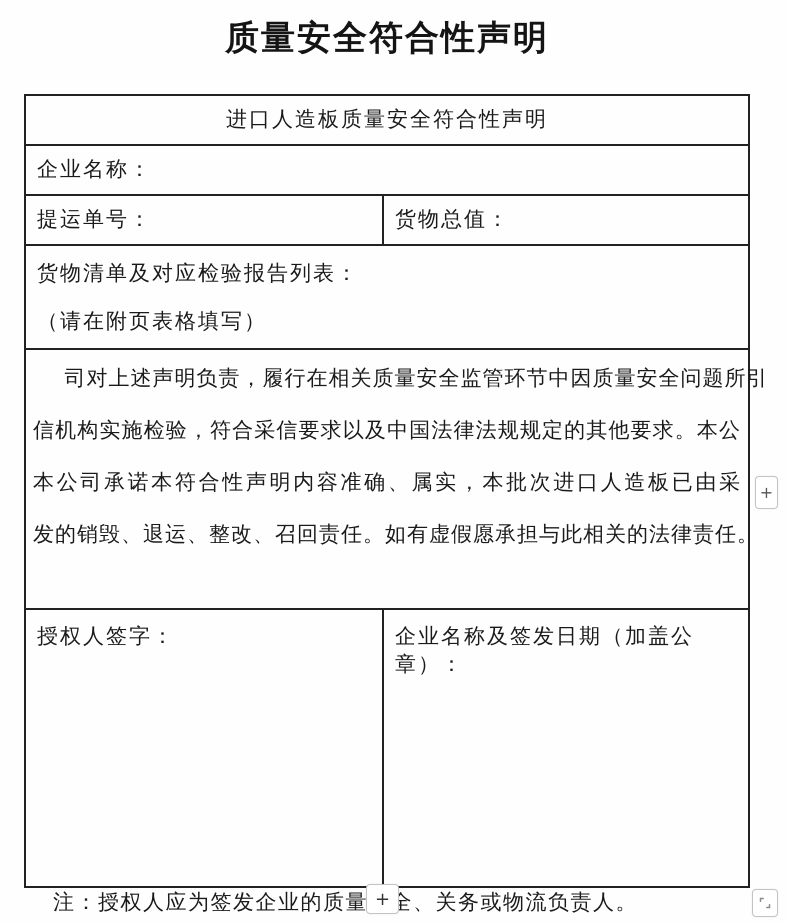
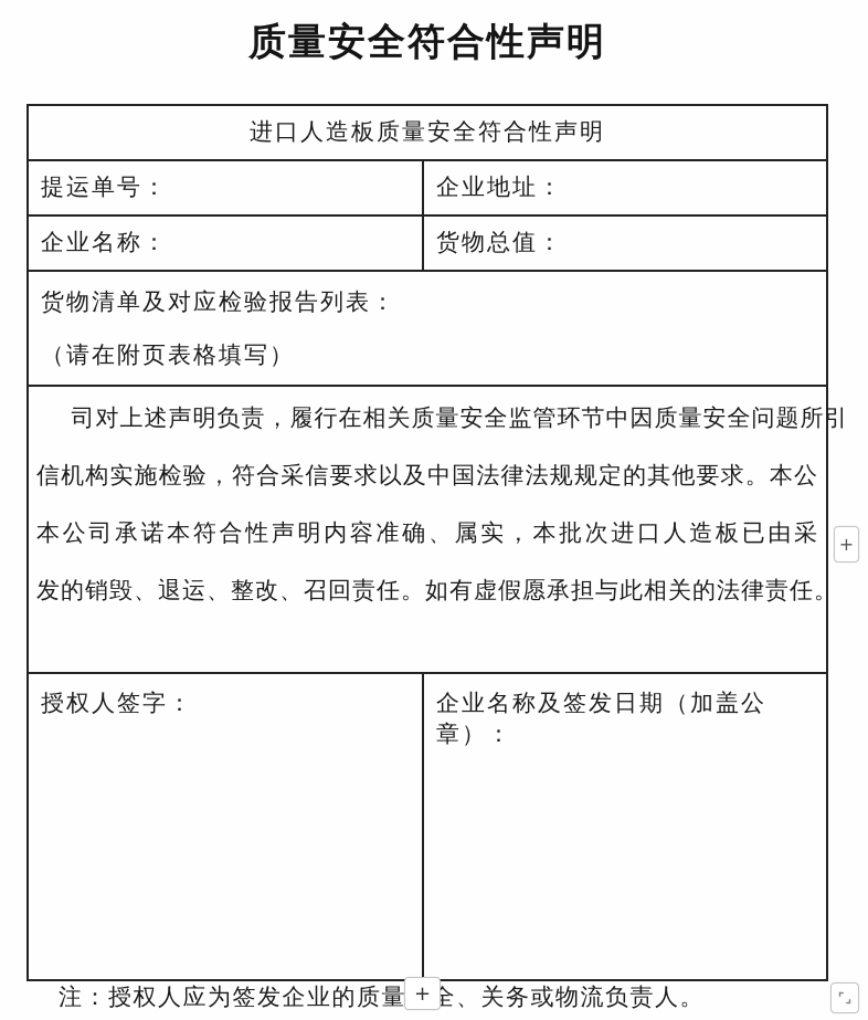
  质量安全符合性声明
  进口人造板质量安全符合性声明
- 企业名称：
+ 提运单号：
+ 企业地址：
- 提运单号：
+ 企业名称：
  货物总值：
  货物清单及对应检验报告列表：
  （请在附页表格填写）
  司对上述声明负责，履行在相关质量安全监管环节中因质量安全问题所引
  信机构实施检验，符合采信要求以及中国法律法规规定的其他要求。本公
  本公司承诺本符合性声明内容准确、属实，本批次进口人造板已由采
  发的销毁、退运、整改、召回责任。如有虚假愿承担与此相关的法律责任。
  授权人签字：
  企业名称及签发日期（加盖公章）：
  注：授权人应为签发企业的质量全、关务或物流负责人。
  +
  +
